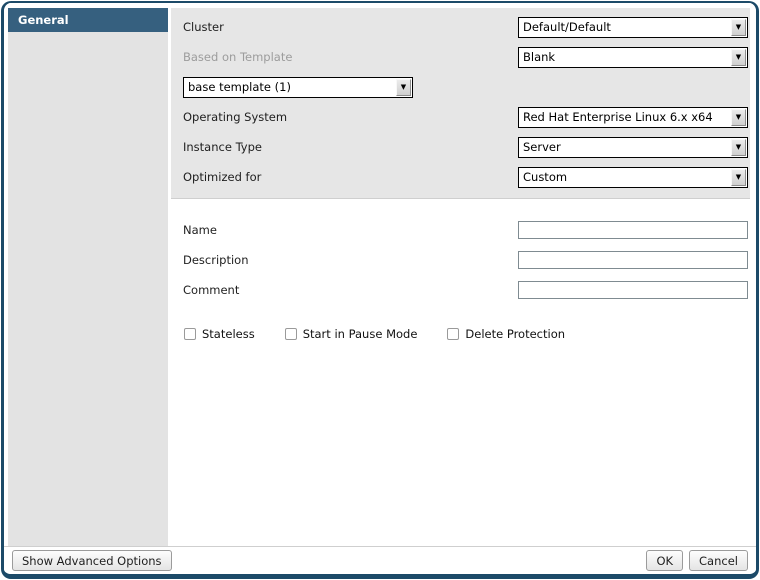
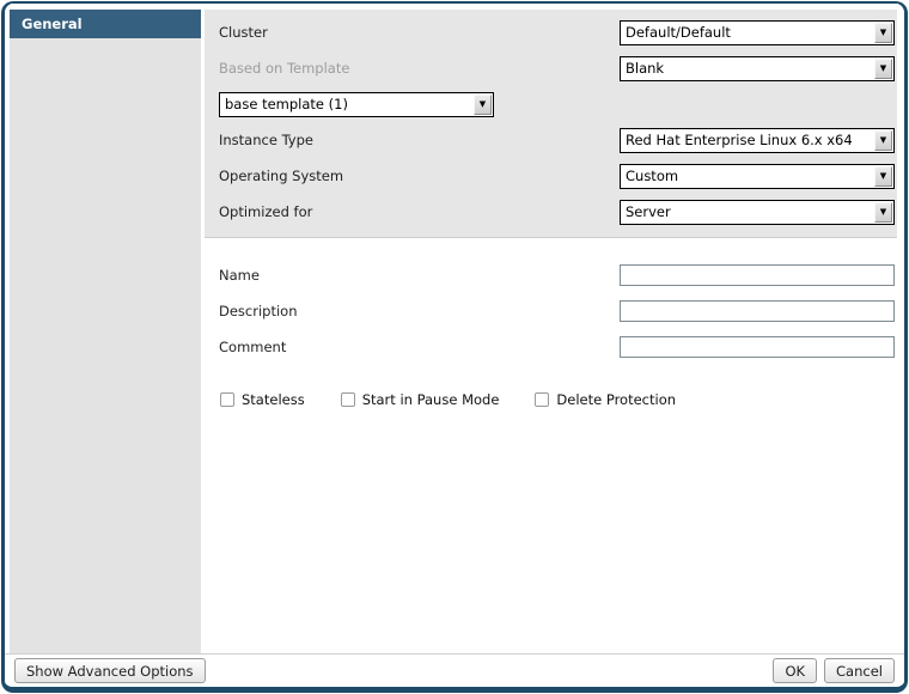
  General
  Cluster
  Default/Default
  ▼
  Based on Template
  Blank
  ▼
  base template (1)
  ▼
- Operating System
+ Instance Type
  Red Hat Enterprise Linux 6.x x64
  ▼
- Instance Type
+ Operating System
- Server
+ Custom
  ▼
  Optimized for
- Custom
+ Server
  ▼
  Name
  Description
  Comment
  Stateless
  Start in Pause Mode
  Delete Protection
  Show Advanced Options
  OK
  Cancel
